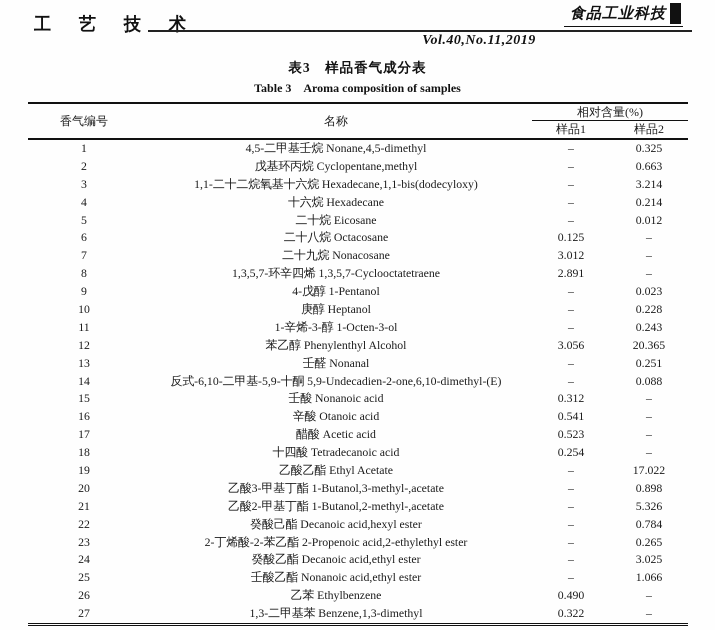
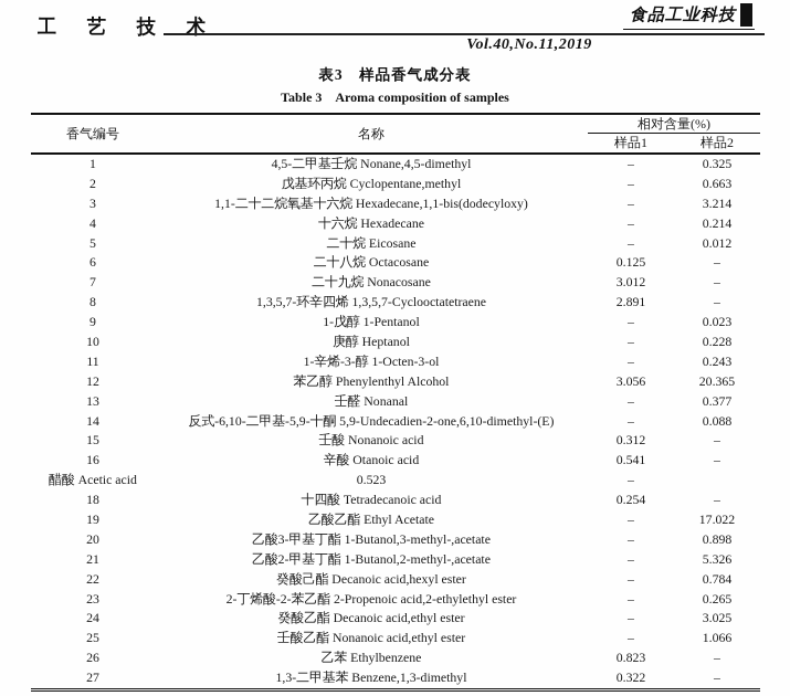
  工 艺 技 术
  食品工业科技
  Vol.40,No.11,2019
  表3 样品香气成分表
  Table 3 Aroma composition of samples
  香气编号
  名称
  相对含量(%)
  样品1
  样品2
  1
  4,5-二甲基壬烷 Nonane,4,5-dimethyl
  –
  0.325
  2
  戊基环丙烷 Cyclopentane,methyl
  –
  0.663
  3
  1,1-二十二烷氧基十六烷 Hexadecane,1,1-bis(dodecyloxy)
  –
  3.214
  4
  十六烷 Hexadecane
  –
  0.214
  5
  二十烷 Eicosane
  –
  0.012
  6
  二十八烷 Octacosane
  0.125
  –
  7
  二十九烷 Nonacosane
  3.012
  –
  8
  1,3,5,7-环辛四烯 1,3,5,7-Cyclooctatetraene
  2.891
  –
  9
- 4-戊醇 1-Pentanol
+ 1-戊醇 1-Pentanol
  –
  0.023
  10
  庚醇 Heptanol
  –
  0.228
  11
  1-辛烯-3-醇 1-Octen-3-ol
  –
  0.243
  12
  苯乙醇 Phenylenthyl Alcohol
  3.056
  20.365
  13
  壬醛 Nonanal
  –
- 0.251
+ 0.377
  14
  反式-6,10-二甲基-5,9-十酮 5,9-Undecadien-2-one,6,10-dimethyl-(E)
  –
  0.088
  15
  壬酸 Nonanoic acid
  0.312
  –
  16
  辛酸 Otanoic acid
  0.541
  –
- 17
  醋酸 Acetic acid
  0.523
  –
  18
  十四酸 Tetradecanoic acid
  0.254
  –
  19
  乙酸乙酯 Ethyl Acetate
  –
  17.022
  20
  乙酸3-甲基丁酯 1-Butanol,3-methyl-,acetate
  –
  0.898
  21
  乙酸2-甲基丁酯 1-Butanol,2-methyl-,acetate
  –
  5.326
  22
  癸酸己酯 Decanoic acid,hexyl ester
  –
  0.784
  23
  2-丁烯酸-2-苯乙酯 2-Propenoic acid,2-ethylethyl ester
  –
  0.265
  24
  癸酸乙酯 Decanoic acid,ethyl ester
  –
  3.025
  25
  壬酸乙酯 Nonanoic acid,ethyl ester
  –
  1.066
  26
  乙苯 Ethylbenzene
- 0.490
+ 0.823
  –
  27
  1,3-二甲基苯 Benzene,1,3-dimethyl
  0.322
  –
